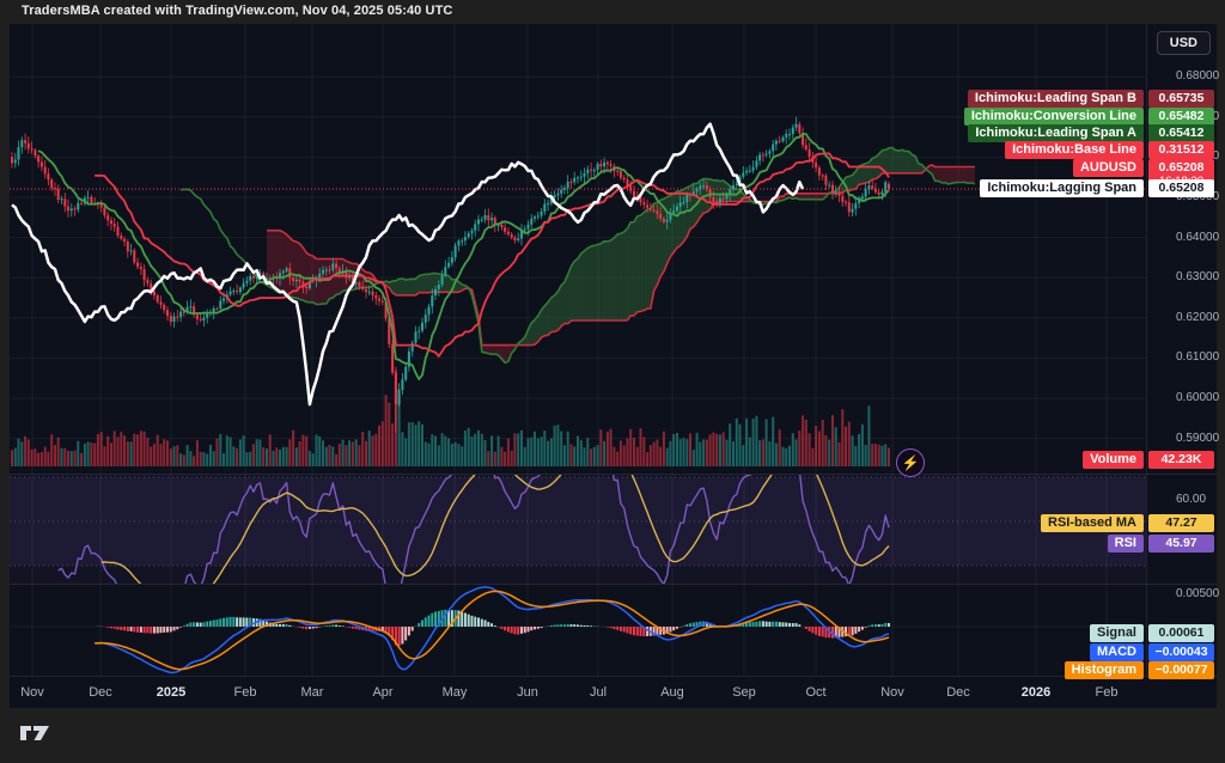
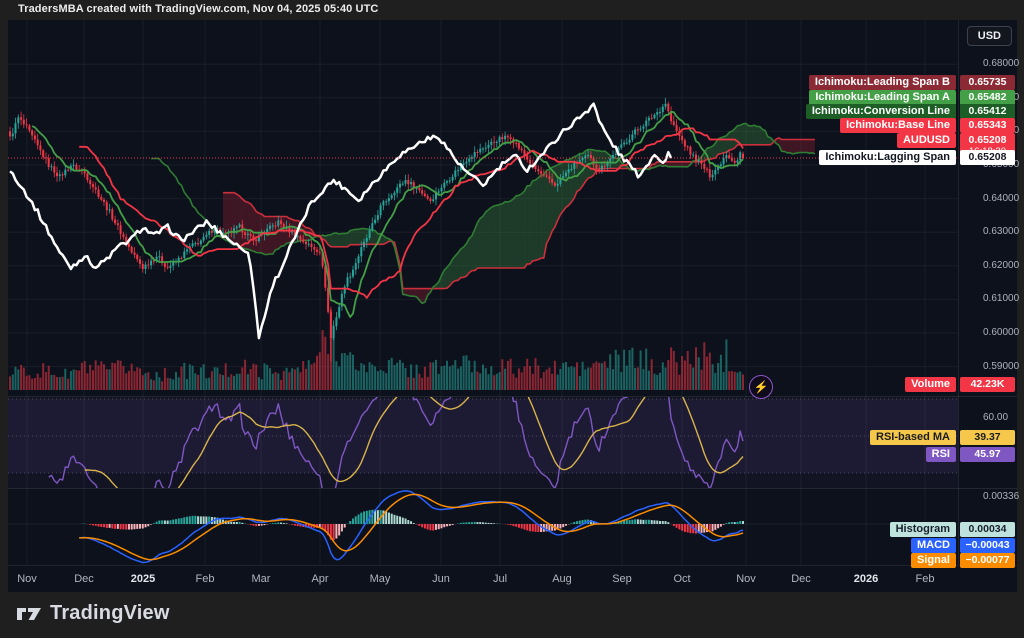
  TradersMBA created with TradingView.com, Nov 04, 2025 05:40 UTC
  0.68000
  0.64000
  0.63000
  0.62000
  0.61000
  0.60000
  0.59000
  60.00
- 0.00500
+ 0.00336
  USD
  Nov
  Dec
  2025
  Feb
  Mar
  Apr
  May
  Jun
  Jul
  Aug
  Sep
  Oct
  Nov
  Dec
  2026
  Feb
  Ichimoku:Leading Span B
  0.65735
- Ichimoku:Conversion Line
+ Ichimoku:Leading Span A
  0.65482
- Ichimoku:Leading Span A
+ Ichimoku:Conversion Line
  0.65412
  Ichimoku:Base Line
- 0.31512
+ 0.65343
  AUDUSD
  0.65208
  Ichimoku:Lagging Span
  0.65208
  Volume
  42.23K
  RSI-based MA
- 47.27
+ 39.37
  RSI
  45.97
- Signal
+ Histogram
- 0.00061
+ 0.00034
  MACD
  −0.00043
- Histogram
+ Signal
  −0.00077
  ⚡
+ TradingView
